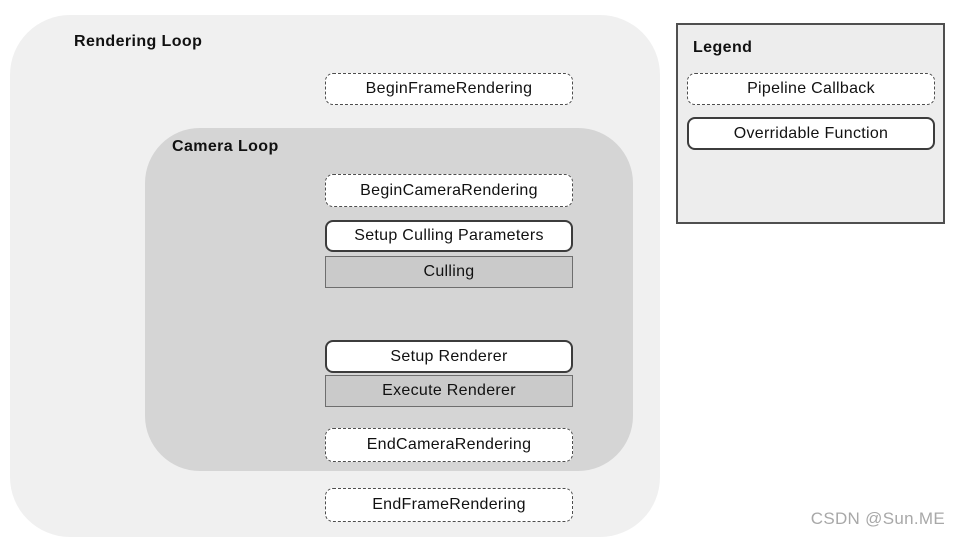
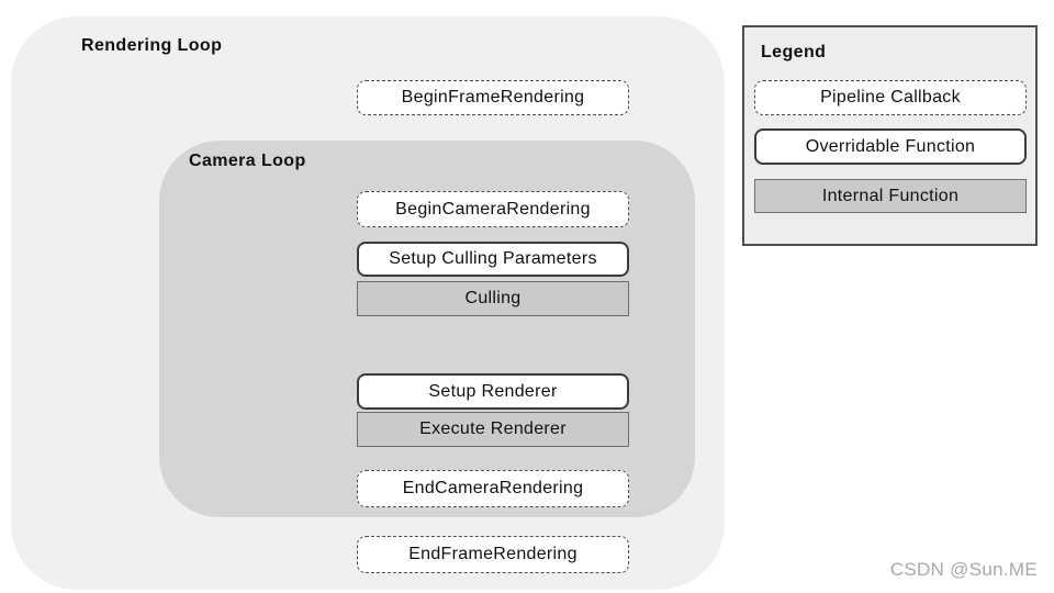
  Rendering Loop
  BeginFrameRendering
  Camera Loop
  BeginCameraRendering
  Setup Culling Parameters
  Culling
  Setup Renderer
  Execute Renderer
  EndCameraRendering
  EndFrameRendering
  Legend
  Pipeline Callback
  Overridable Function
+ Internal Function
  CSDN @Sun.ME
